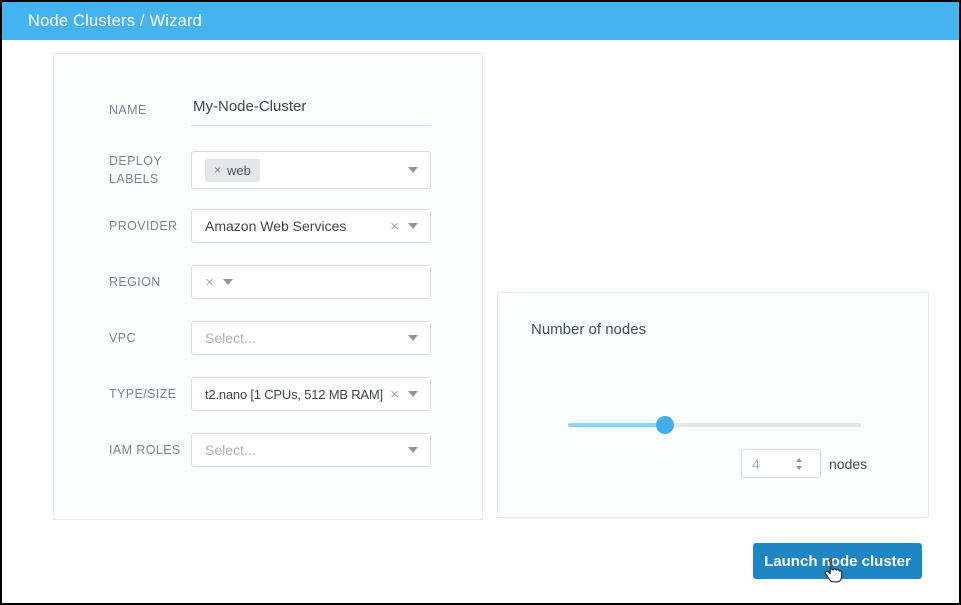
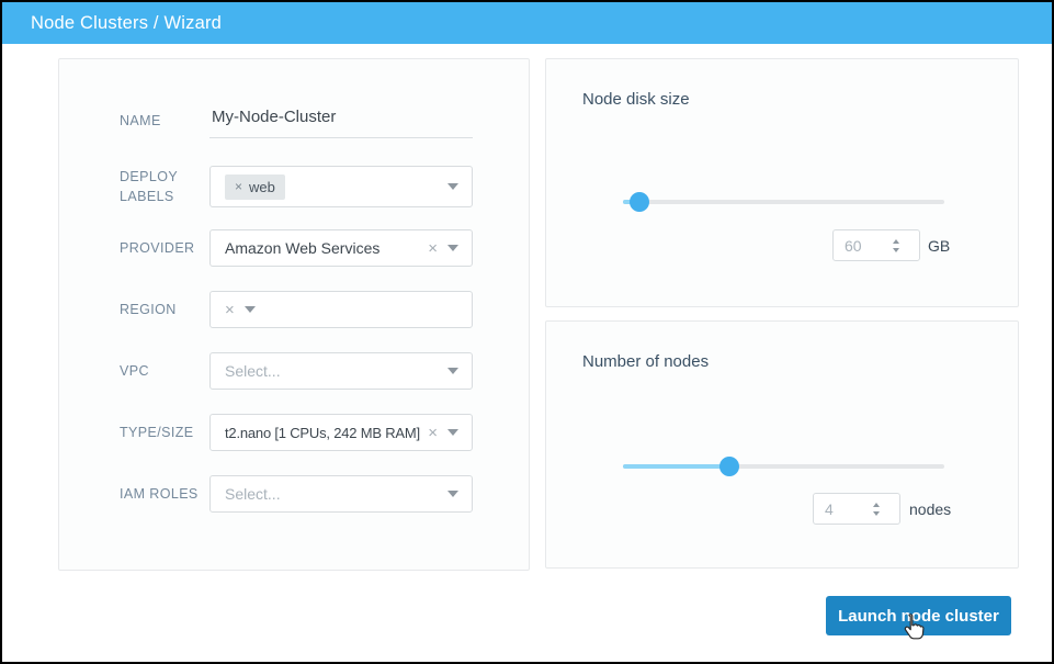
  Node Clusters / Wizard
  NAME
  My-Node-Cluster
  DEPLOY LABELS
  ×
  web
  PROVIDER
  Amazon Web Services
  ×
  REGION
  ×
  VPC
  Select...
  TYPE/SIZE
- t2.nano [1 CPUs, 512 MB RAM]
+ t2.nano [1 CPUs, 242 MB RAM]
  ×
  IAM ROLES
  Select...
+ Node disk size
+ 60
+ GB
  Number of nodes
  4
  nodes
  Launch node cluster
